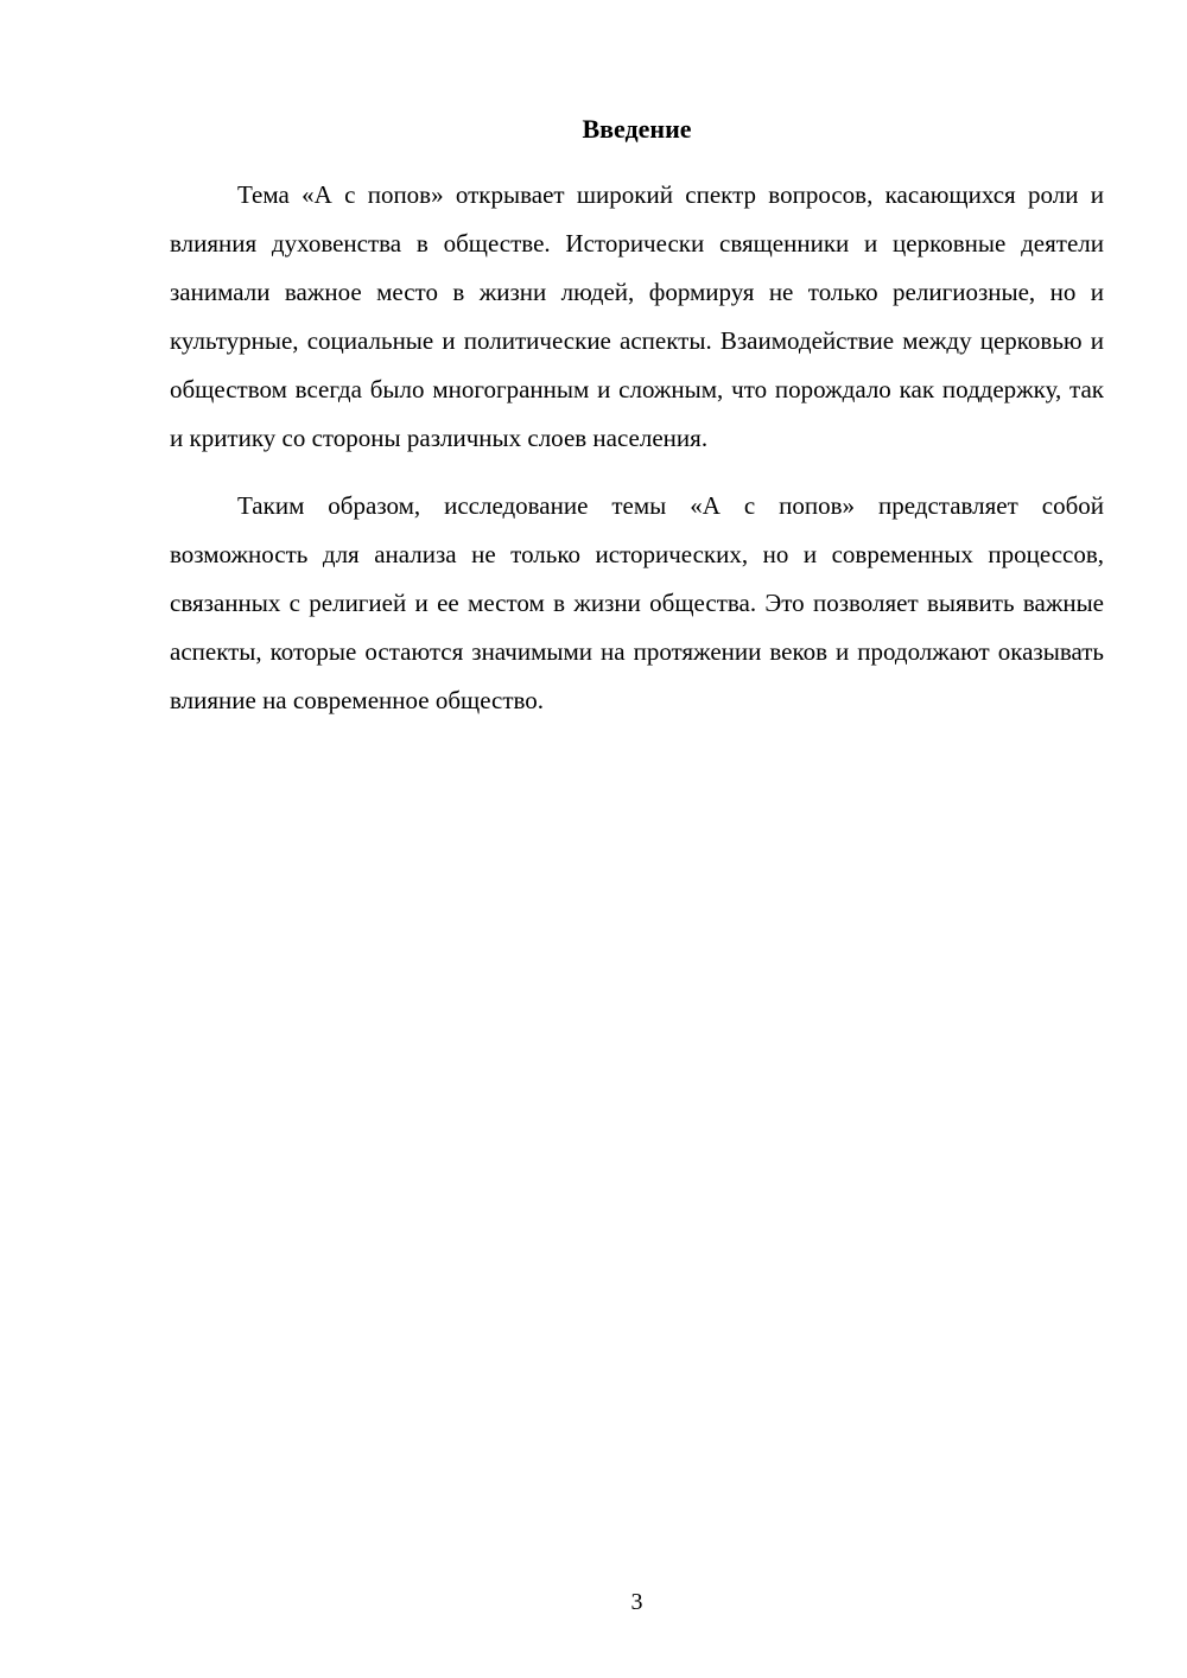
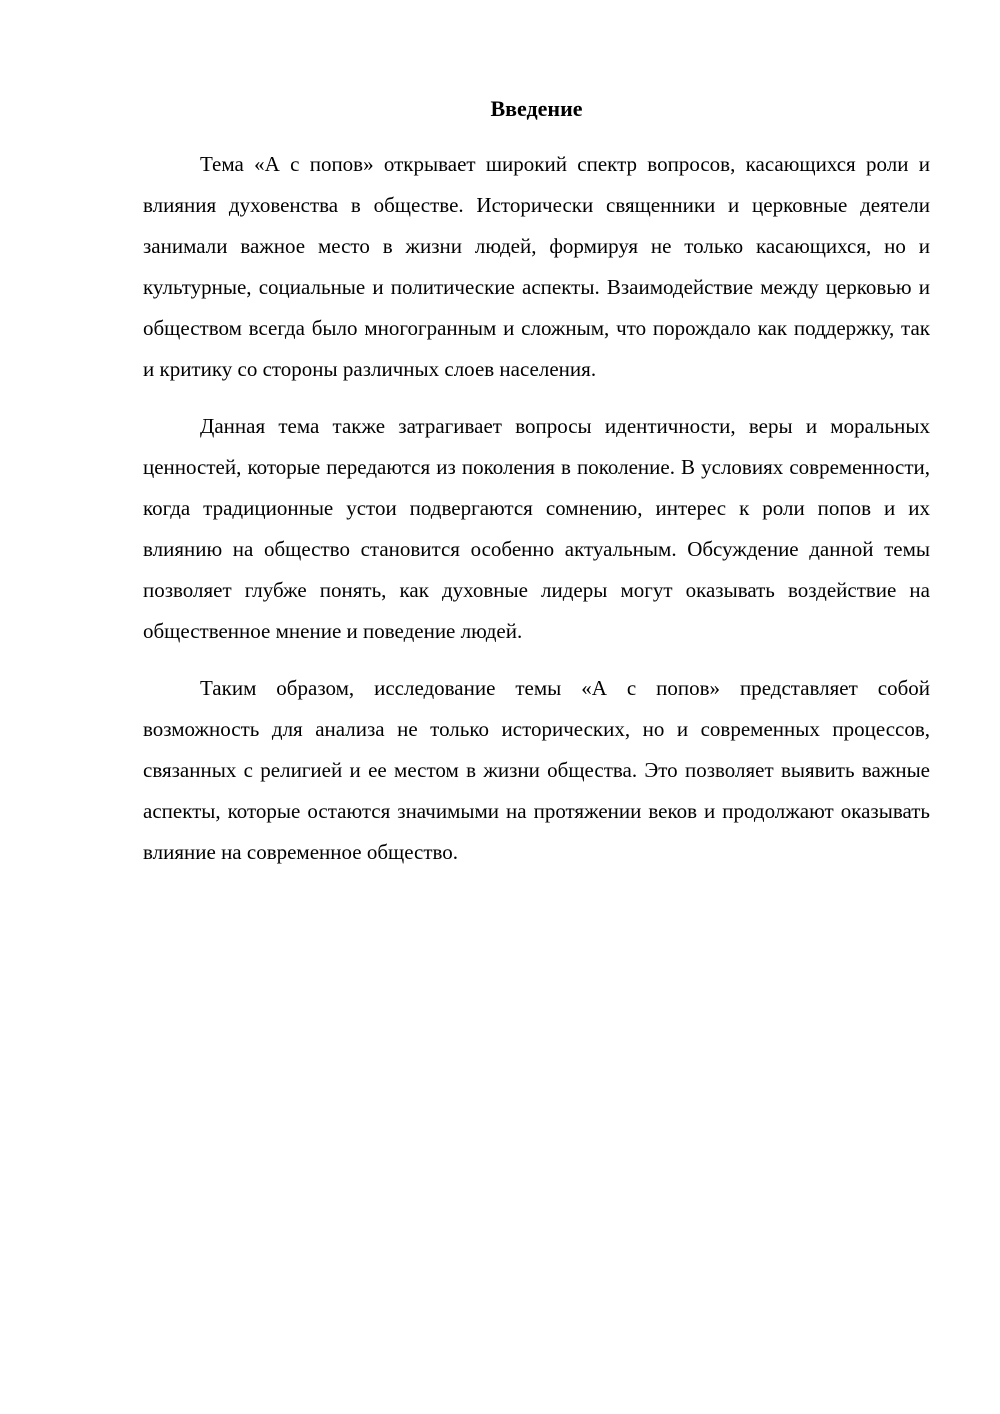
  Введение
- Тема «А с попов» открывает широкий спектр вопросов, касающихся роли и влияния духовенства в обществе. Исторически священники и церковные деятели занимали важное место в жизни людей, формируя не только религиозные, но и культурные, социальные и политические аспекты. Взаимодействие между церковью и обществом всегда было многогранным и сложным, что порождало как поддержку, так и критику со стороны различных слоев населения.
+ Тема «А с попов» открывает широкий спектр вопросов, касающихся роли и влияния духовенства в обществе. Исторически священники и церковные деятели занимали важное место в жизни людей, формируя не только касающихся, но и культурные, социальные и политические аспекты. Взаимодействие между церковью и обществом всегда было многогранным и сложным, что порождало как поддержку, так и критику со стороны различных слоев населения.
+ Данная тема также затрагивает вопросы идентичности, веры и моральных ценностей, которые передаются из поколения в поколение. В условиях современности, когда традиционные устои подвергаются сомнению, интерес к роли попов и их влиянию на общество становится особенно актуальным. Обсуждение данной темы позволяет глубже понять, как духовные лидеры могут оказывать воздействие на общественное мнение и поведение людей.
  Таким образом, исследование темы «А с попов» представляет собой возможность для анализа не только исторических, но и современных процессов, связанных с религией и ее местом в жизни общества. Это позволяет выявить важные аспекты, которые остаются значимыми на протяжении веков и продолжают оказывать влияние на современное общество.
- 3
